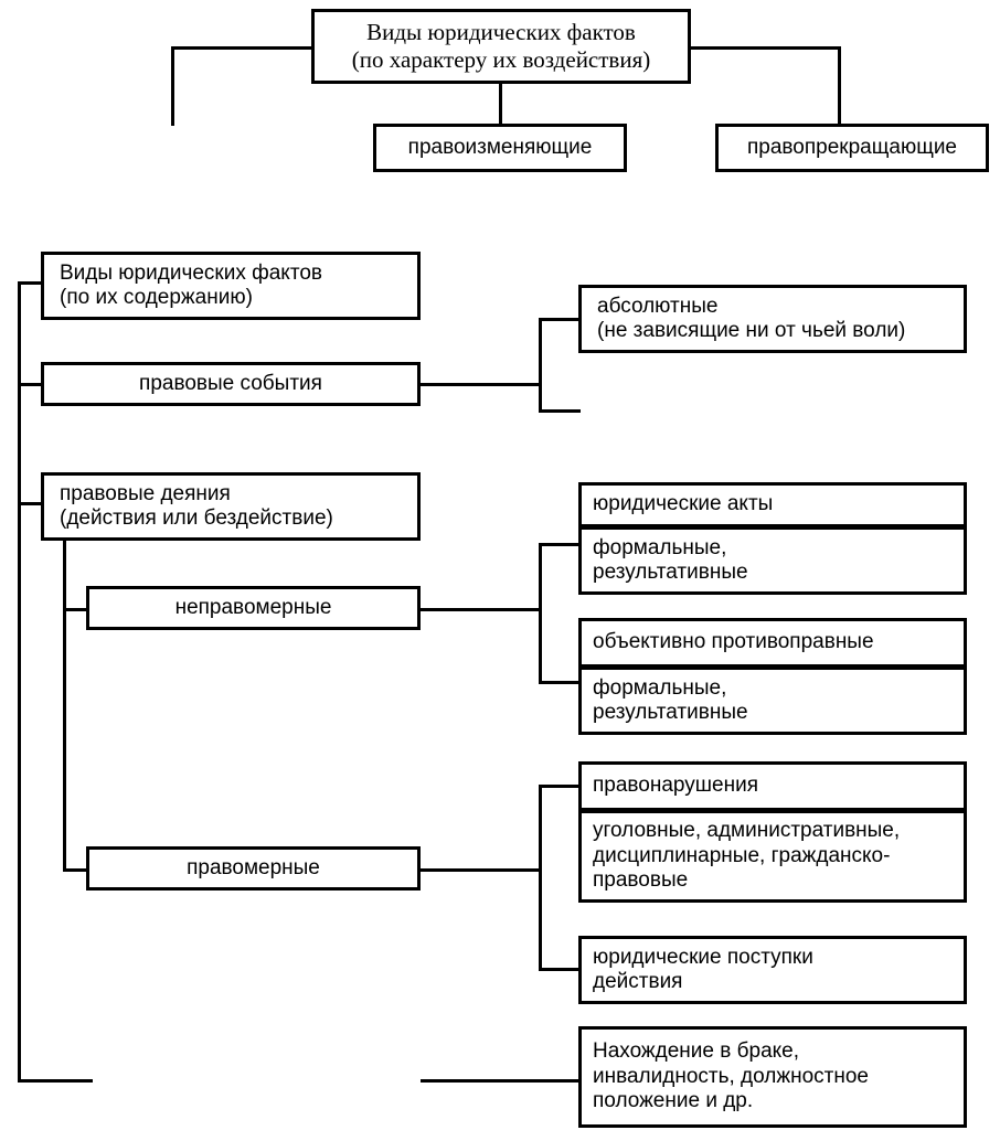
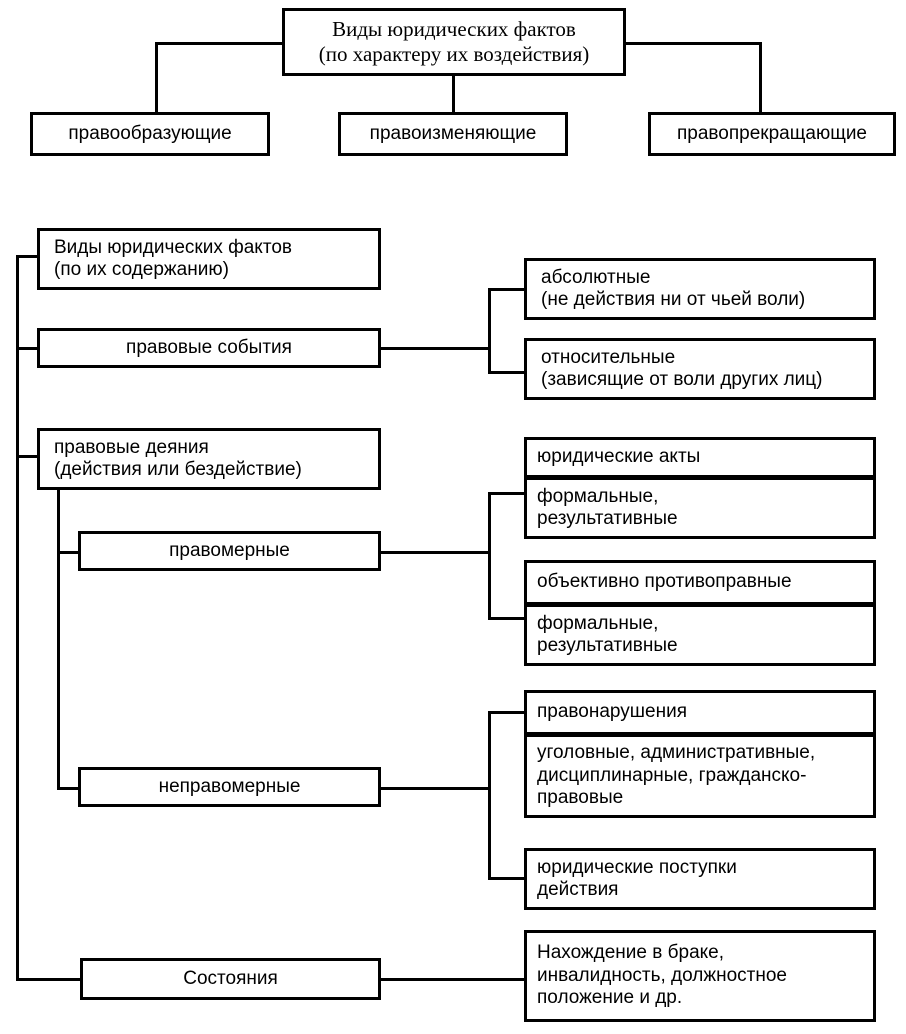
  Виды юридических фактов
  (по характеру их воздействия)
+ правообразующие
  правоизменяющие
  правопрекращающие
  Виды юридических фактов
  (по их содержанию)
  правовые события
  абсолютные
- (не зависящие ни от чьей воли)
+ (не действия ни от чьей воли)
+ относительные
+ (зависящие от воли других лиц)
  правовые деяния
  (действия или бездействие)
- неправомерные
+ правомерные
  юридические акты
  формальные,
  результативные
  объективно противоправные
  формальные,
  результативные
- правомерные
+ неправомерные
  правонарушения
  уголовные, административные,
  дисциплинарные, гражданско-
  правовые
  юридические поступки
  действия
+ Состояния
  Нахождение в браке,
  инвалидность, должностное
  положение и др.
